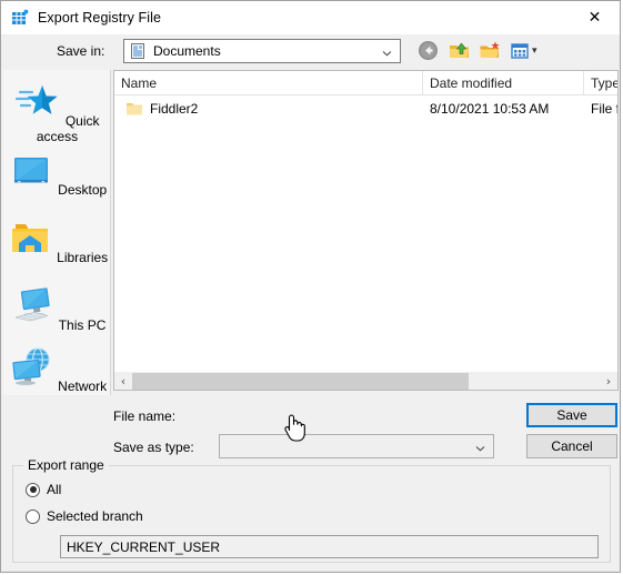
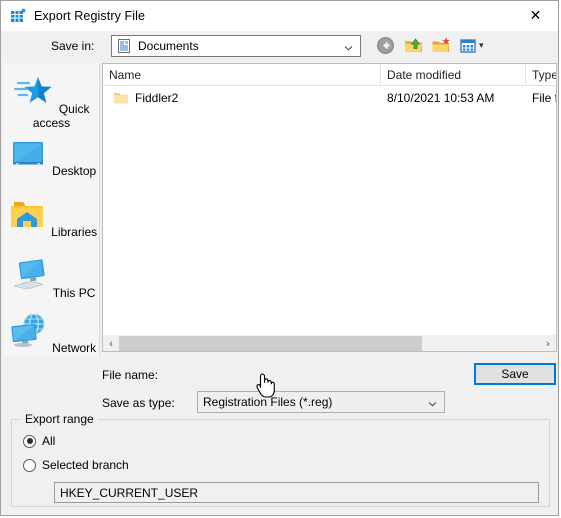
  Export Registry File
  ✕
  Save in:
  Documents
  ▾
  Quick access
  Desktop
  Libraries
  This PC
  Network
  Name
  ˄
  Date modified
  Type
  Fiddler2
  8/10/2021 10:53 AM
  ‹
  ›
  File name:
  Save as type:
+ Registration Files (*.reg)
  Save
- Cancel
  Export range
  All
  Selected branch
  HKEY_CURRENT_USER
